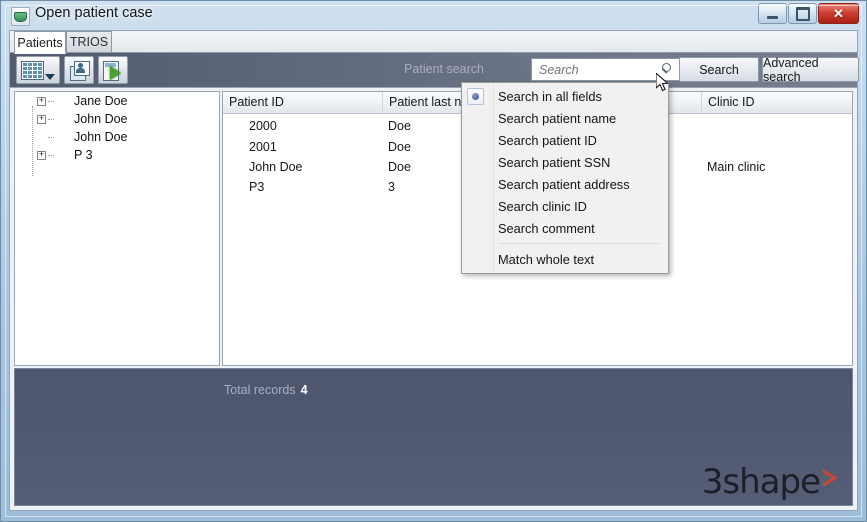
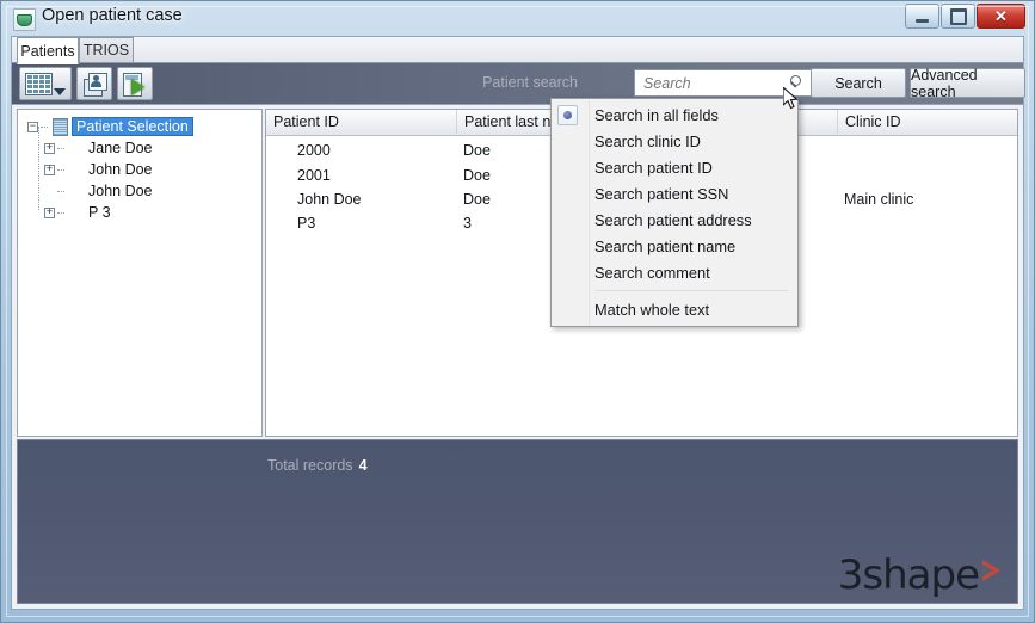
  Open patient case
  ✕
  Patients
  TRIOS
  Patient search
  Search
  Search
  Advanced search
+ −
+ Patient Selection
  +
  Jane Doe
  +
  John Doe
  John Doe
  +
  P 3
  Patient ID
  Patient last n
  Clinic ID
  2000
  Doe
  2001
  Doe
  John Doe
  Doe
  Main clinic
  P3
  3
  Total records 4
  3shape
  Search in all fields
- Search patient name
+ Search clinic ID
  Search patient ID
  Search patient SSN
  Search patient address
- Search clinic ID
+ Search patient name
  Search comment
  Match whole text
